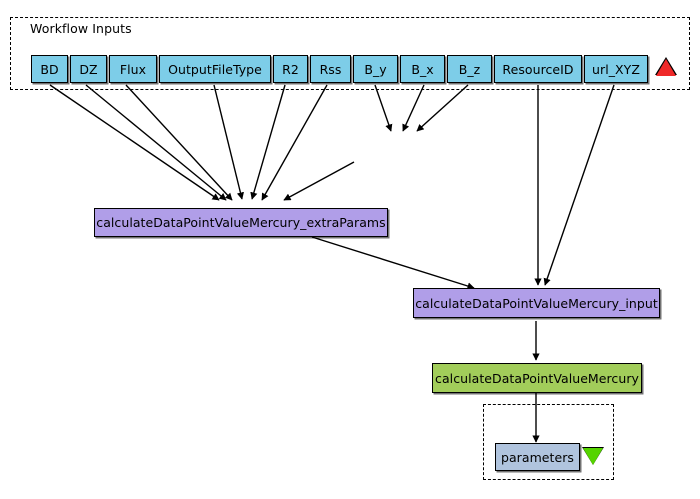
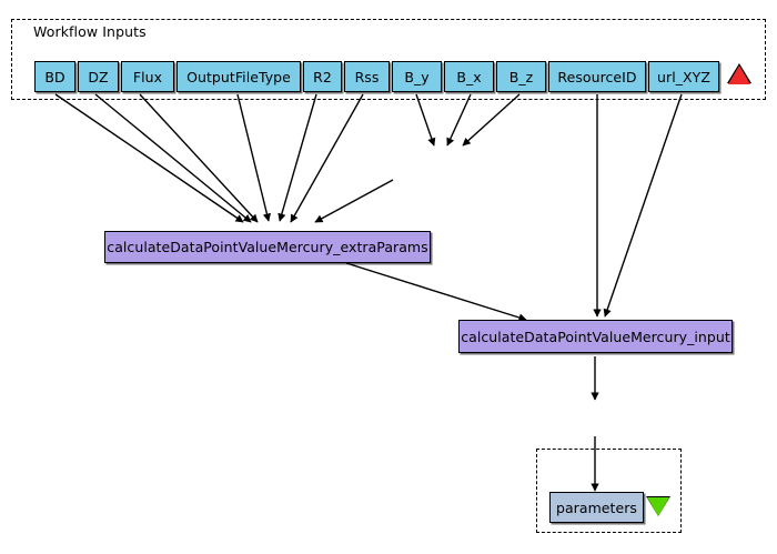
  Workflow Inputs
  BD
  DZ
  Flux
  OutputFileType
  R2
  Rss
  B_y
  B_x
  B_z
  ResourceID
  url_XYZ
  calculateDataPointValueMercury_extraParams
  calculateDataPointValueMercury_input
- calculateDataPointValueMercury
  parameters
